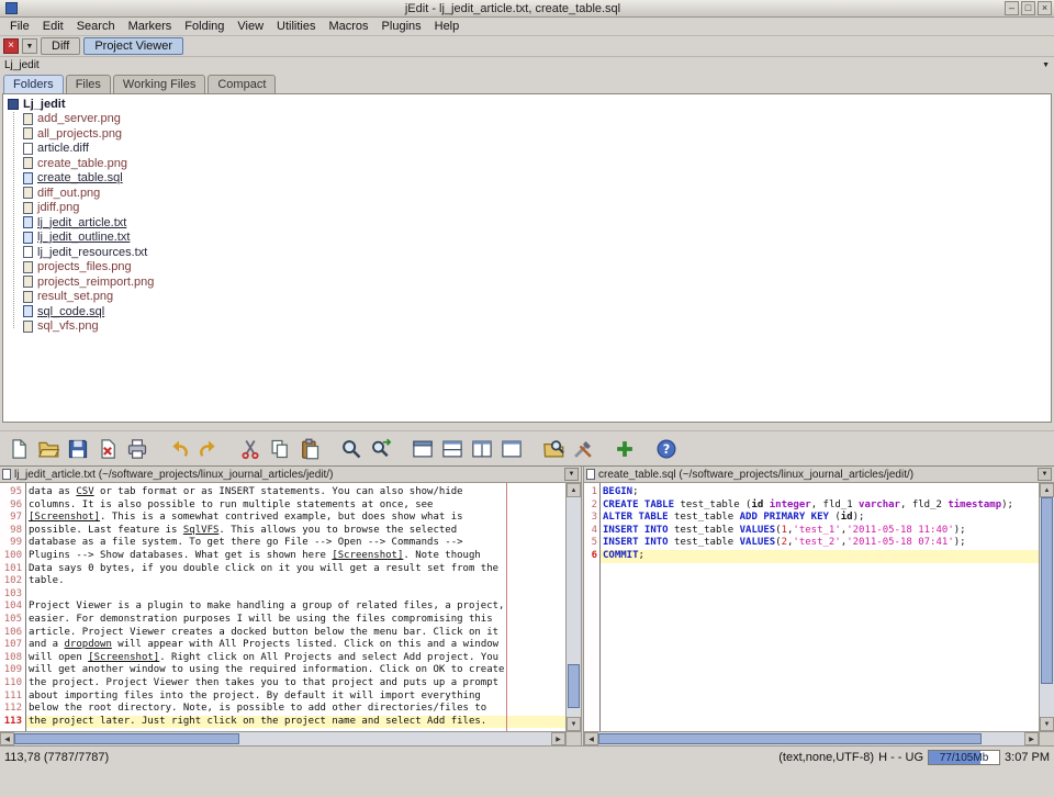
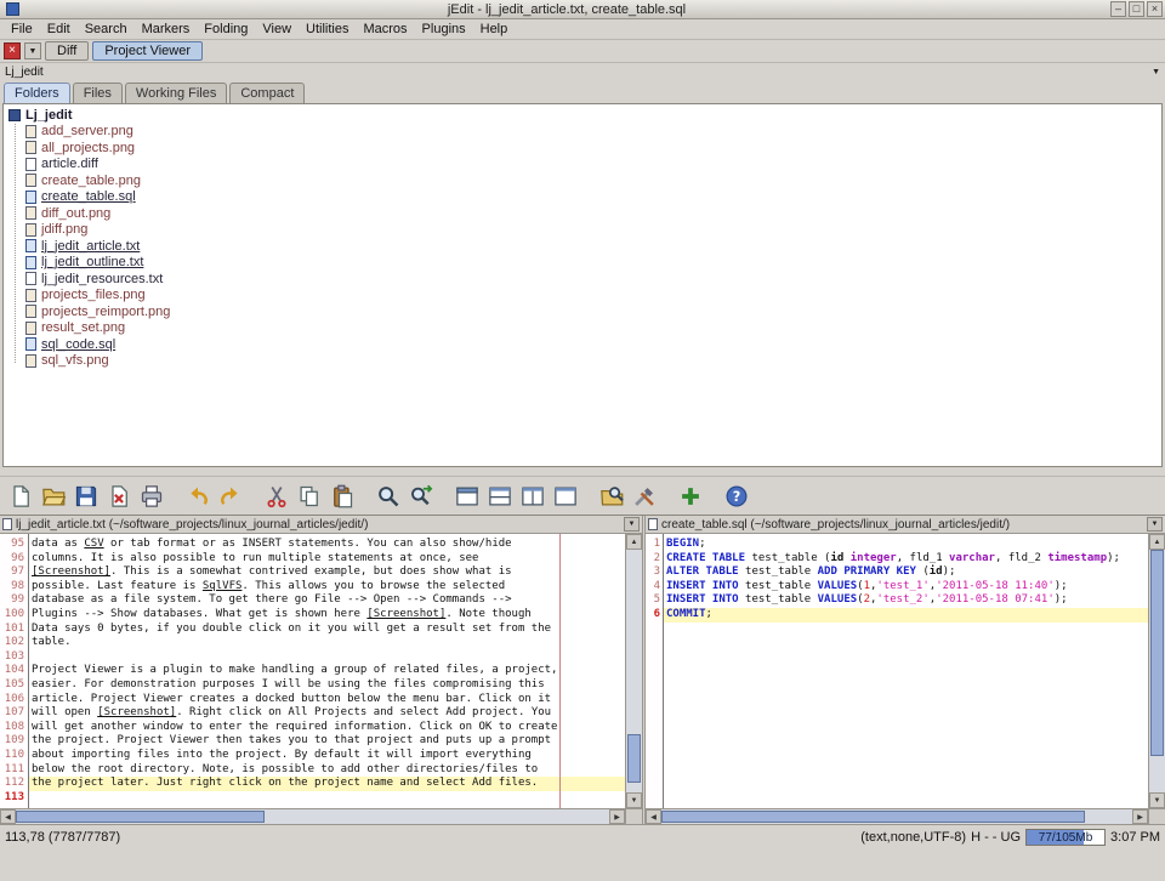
  jEdit - lj_jedit_article.txt, create_table.sql
  –
  □
  ×
  File
  Edit
  Search
  Markers
  Folding
  View
  Utilities
  Macros
  Plugins
  Help
  ×
  Diff
  Project Viewer
  Lj_jedit
  Folders
  Files
  Working Files
  Compact
  Lj_jedit
  add_server.png
  all_projects.png
  article.diff
  create_table.png
  create_table.sql
  diff_out.png
  jdiff.png
  lj_jedit_article.txt
  lj_jedit_outline.txt
  lj_jedit_resources.txt
  projects_files.png
  projects_reimport.png
  result_set.png
  sql_code.sql
  sql_vfs.png
  ?
  lj_jedit_article.txt (~/software_projects/linux_journal_articles/jedit/)
  95
  96
  97
  98
  99
  100
  101
  102
  103
  104
  105
  106
  107
  108
  109
  110
  111
  112
  113
  data as CSV or tab format or as INSERT statements. You can also show/hide
  columns. It is also possible to run multiple statements at once, see
  [Screenshot]. This is a somewhat contrived example, but does show what is
  possible. Last feature is SqlVFS. This allows you to browse the selected
  database as a file system. To get there go File --> Open --> Commands -->
  Plugins --> Show databases. What get is shown here [Screenshot]. Note though
  Data says 0 bytes, if you double click on it you will get a result set from the
  table.
  Project Viewer is a plugin to make handling a group of related files, a project,
  easier. For demonstration purposes I will be using the files compromising this
  article. Project Viewer creates a docked button below the menu bar. Click on it
- and a dropdown will appear with All Projects listed. Click on this and a window
  will open [Screenshot]. Right click on All Projects and select Add project. You
- will get another window to using the required information. Click on OK to create
+ will get another window to enter the required information. Click on OK to create
  the project. Project Viewer then takes you to that project and puts up a prompt
  about importing files into the project. By default it will import everything
  below the root directory. Note, is possible to add other directories/files to
  the project later. Just right click on the project name and select Add files.
  create_table.sql (~/software_projects/linux_journal_articles/jedit/)
  1
  2
  3
  4
  5
  6
  BEGIN;
  CREATE TABLE test_table (id integer, fld_1 varchar, fld_2 timestamp);
  ALTER TABLE test_table ADD PRIMARY KEY (id);
  INSERT INTO test_table VALUES(1,'test_1','2011-05-18 11:40');
  INSERT INTO test_table VALUES(2,'test_2','2011-05-18 07:41');
  COMMIT;
  113,78 (7787/7787)
  (text,none,UTF-8)
  H - - UG
  77/105Mb
  3:07 PM
